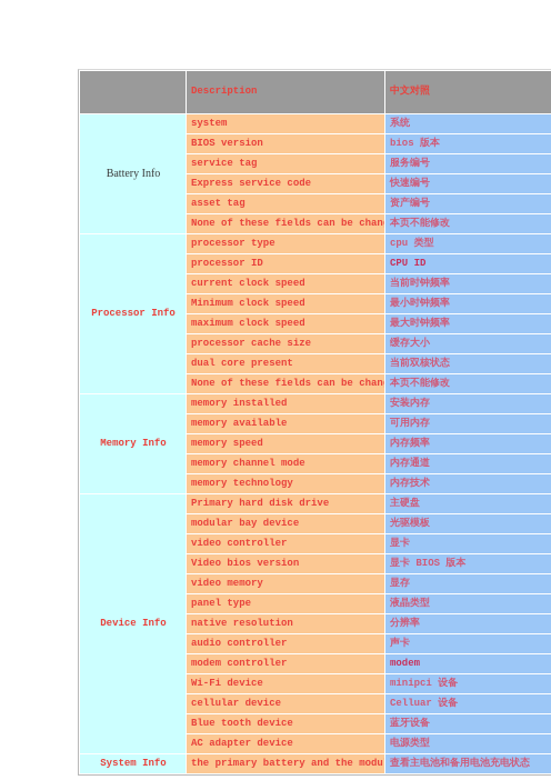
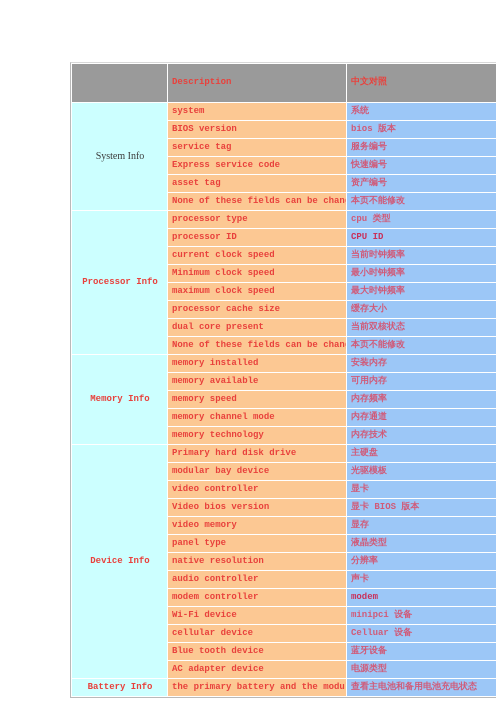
  	Description	中文对照
- Battery Info	system	系统
+ System Info	system	系统
  BIOS version	bios 版本
  service tag	服务编号
  Express service code	快速编号
  asset tag	资产编号
  None of these fields can be chan	本页不能修改
  Processor Info	processor type	cpu 类型
  processor ID	CPU ID
  current clock speed	当前时钟频率
  Minimum clock speed	最小时钟频率
  maximum clock speed	最大时钟频率
  processor cache size	缓存大小
  dual core present	当前双核状态
  None of these fields can be chan	本页不能修改
  Memory Info	memory installed	安装内存
  memory available	可用内存
  memory speed	内存频率
  memory channel mode	内存通道
  memory technology	内存技术
  Device Info	Primary hard disk drive	主硬盘
  modular bay device	光驱模板
  video controller	显卡
  Video bios version	显卡 BIOS 版本
  video memory	显存
  panel type	液晶类型
  native resolution	分辨率
  audio controller	声卡
  modem controller	modem
  Wi-Fi device	minipci 设备
  cellular device	Celluar 设备
  Blue tooth device	蓝牙设备
  AC adapter device	电源类型
- System Info	the primary battery and the modu	查看主电池和备用电池充电状态
+ Battery Info	the primary battery and the modu	查看主电池和备用电池充电状态
